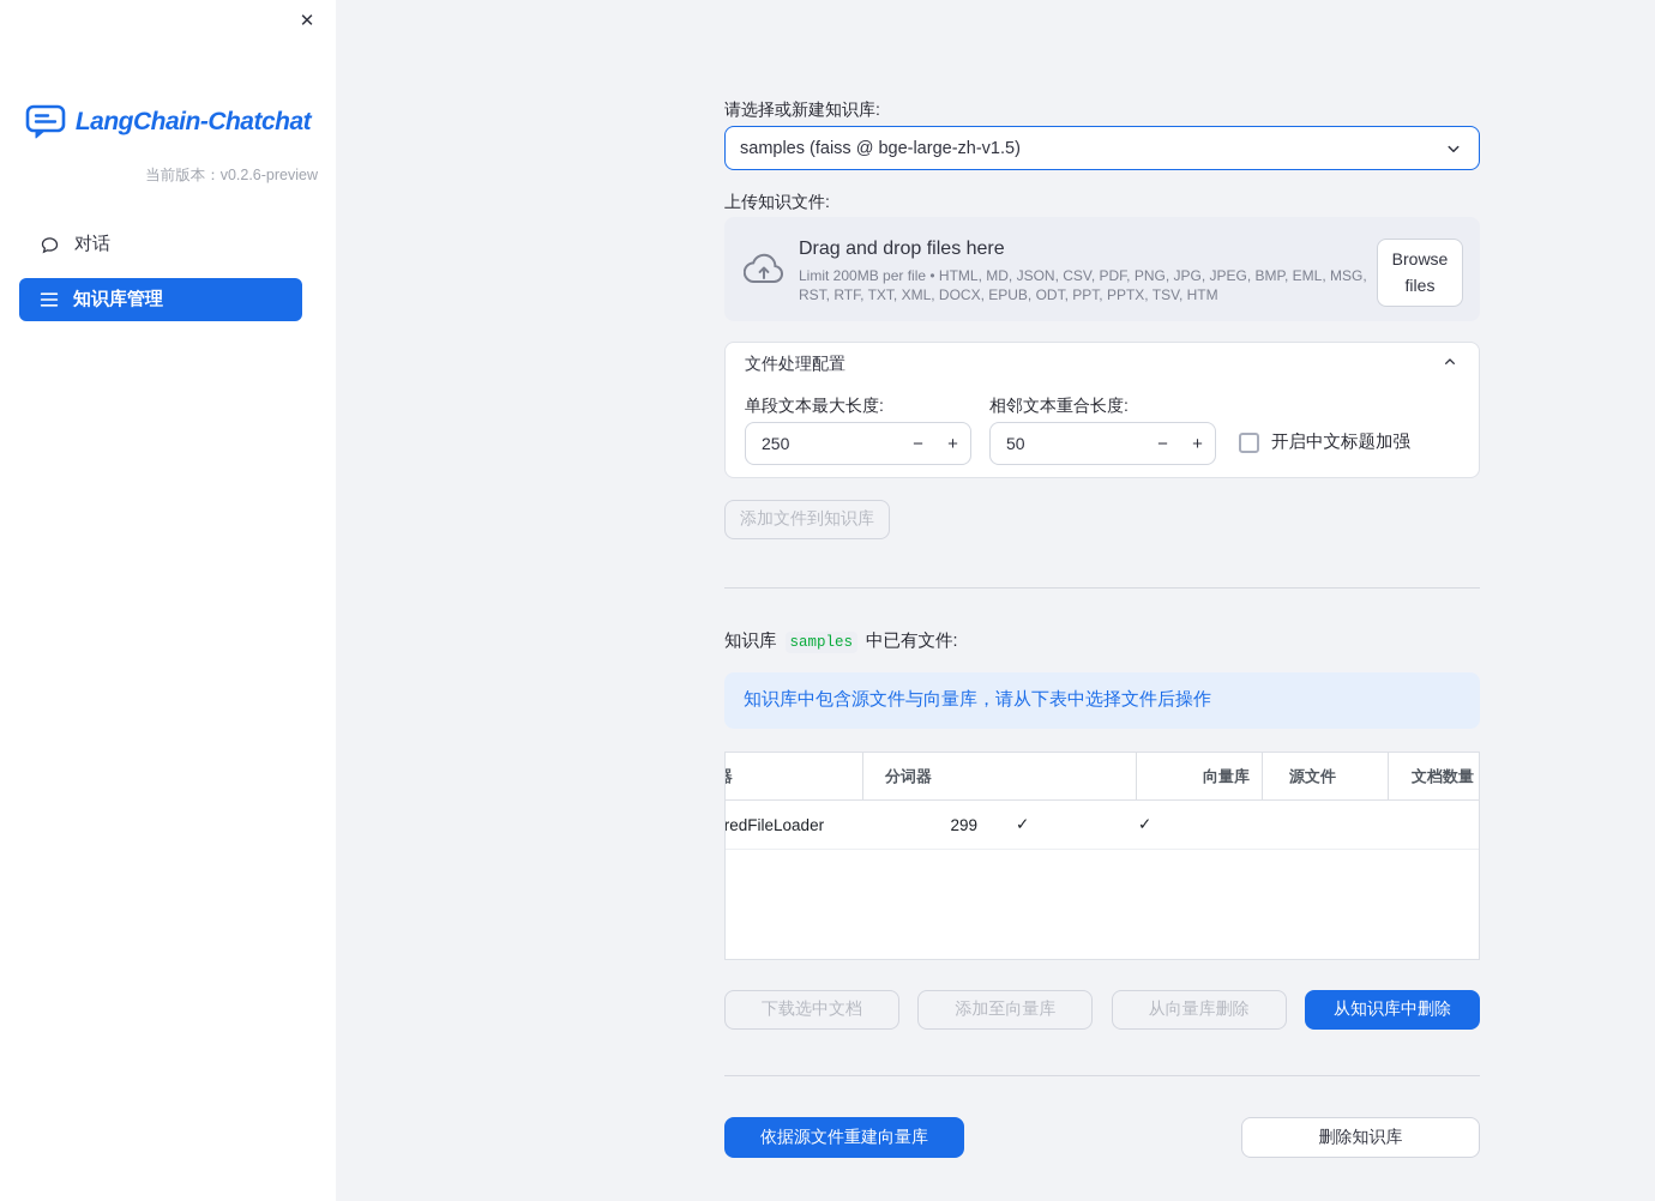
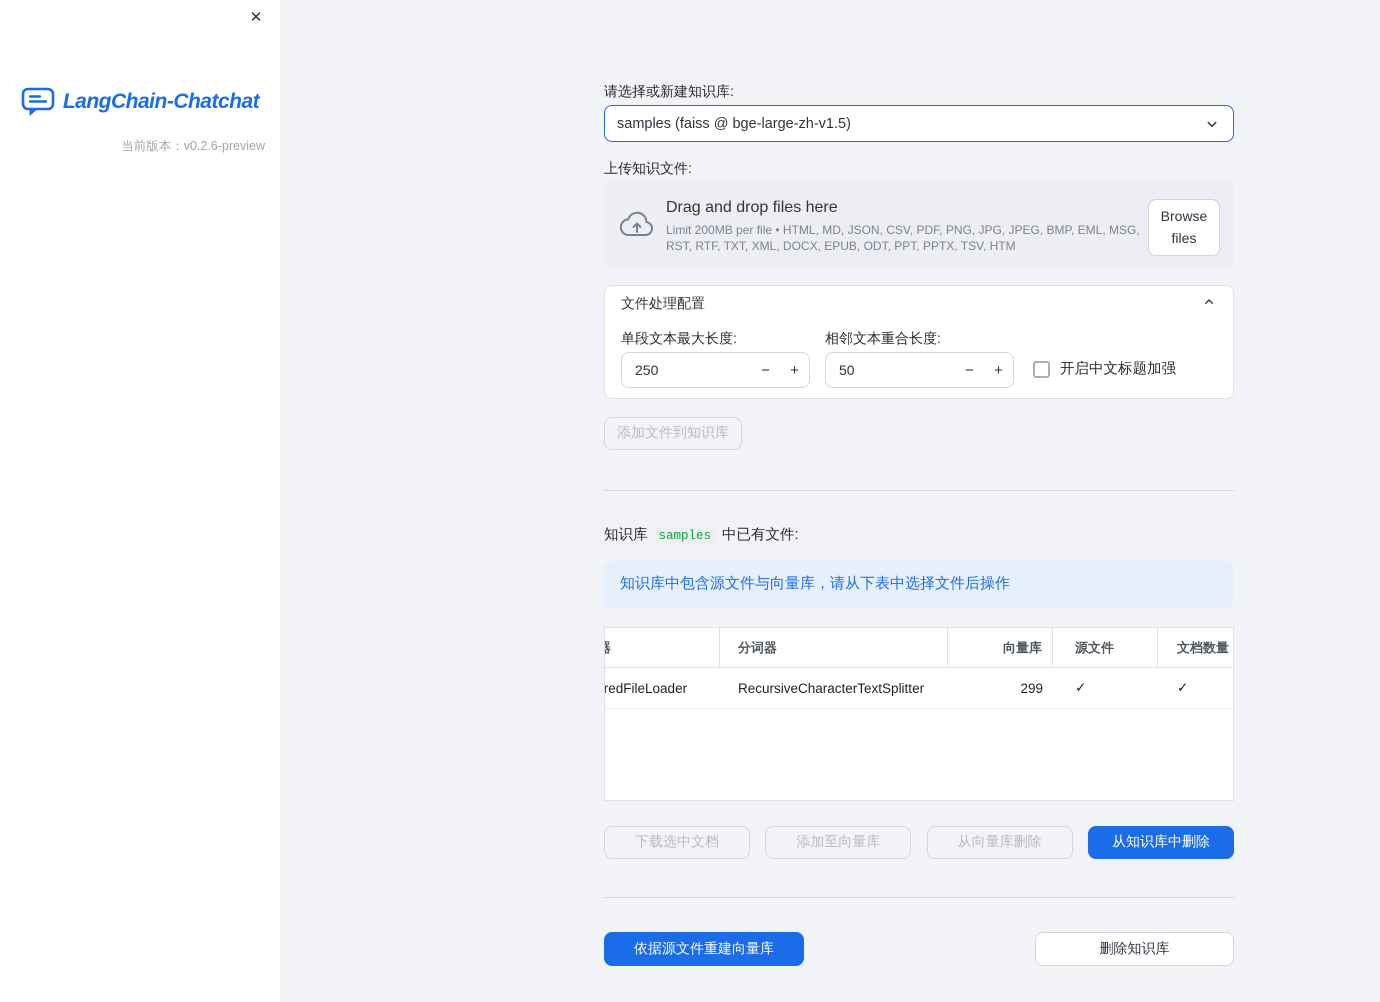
  ✕
  LangChain-Chatchat
  当前版本：v0.2.6-preview
- 对话
- 知识库管理
  请选择或新建知识库:
  samples (faiss @ bge-large-zh-v1.5)
  上传知识文件:
  Drag and drop files here
  Limit 200MB per file • HTML, MD, JSON, CSV, PDF, PNG, JPG, JPEG, BMP, EML, MSG, RST, RTF, TXT, XML, DOCX, EPUB, ODT, PPT, PPTX, TSV, HTM
  Browse files
  文件处理配置
  单段文本最大长度:
  相邻文本重合长度:
  250
  −
  +
  50
  −
  +
  开启中文标题加强
  添加文件到知识库
  知识库
  samples
  中已有文件:
  知识库中包含源文件与向量库，请从下表中选择文件后操作
  分词器
  向量库
  源文件
  文档数量
+ RecursiveCharacterTextSplitter
  299
  ✓
  ✓
  下载选中文档
  添加至向量库
  从向量库删除
  从知识库中删除
  依据源文件重建向量库
  删除知识库
